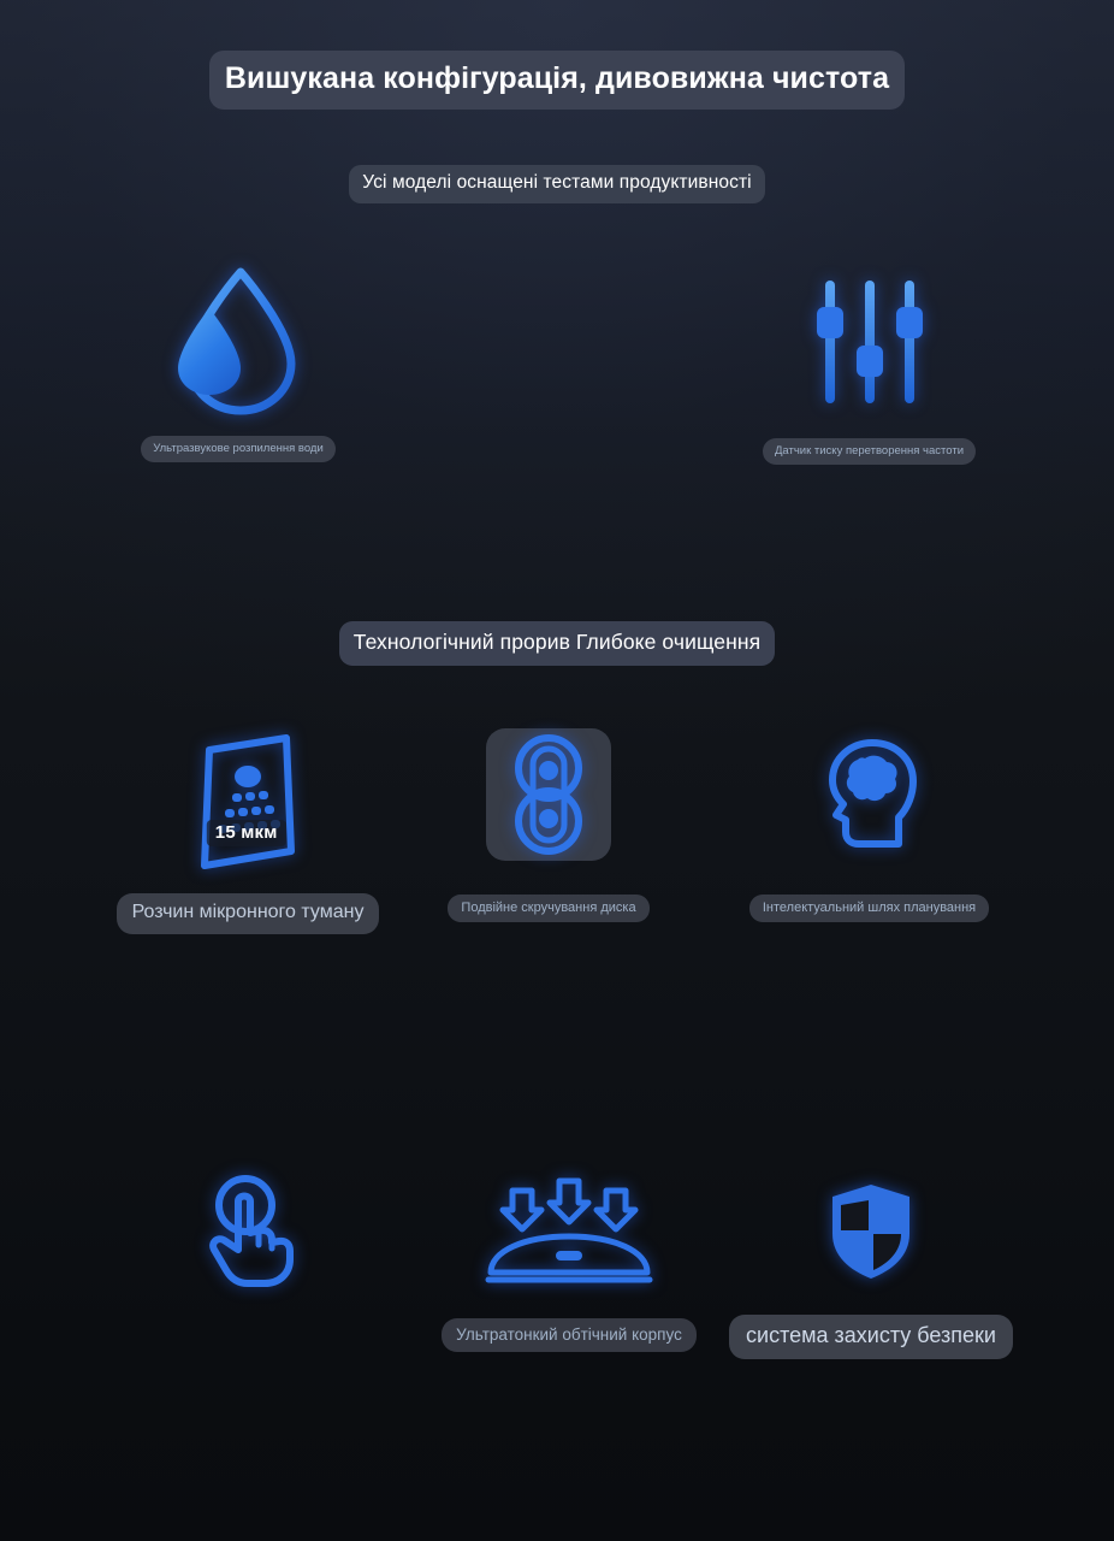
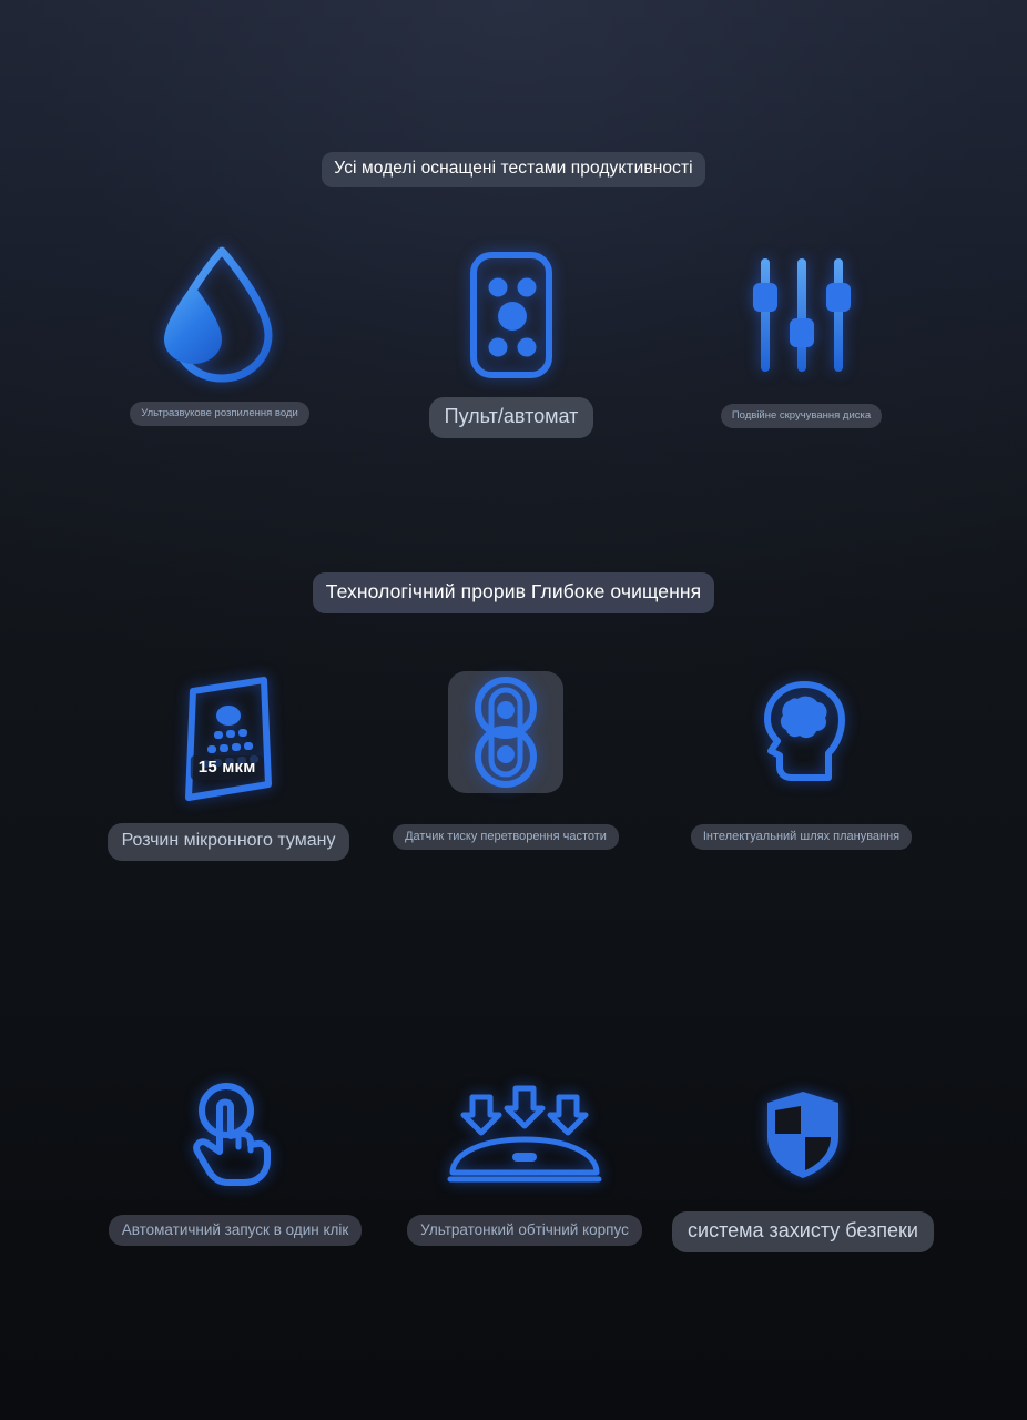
- Вишукана конфігурація, дивовижна чистота
  Усі моделі оснащені тестами продуктивності
  Ультразвукове розпилення води
+ Пульт/автомат
- Датчик тиску перетворення частоти
+ Подвійне скручування диска
  Технологічний прорив Глибоке очищення
  15 мкм
  Розчин мікронного туману
- Подвійне скручування диска
+ Датчик тиску перетворення частоти
  Інтелектуальний шлях планування
+ Автоматичний запуск в один клік
  Ультратонкий обтічний корпус
  система захисту безпеки
